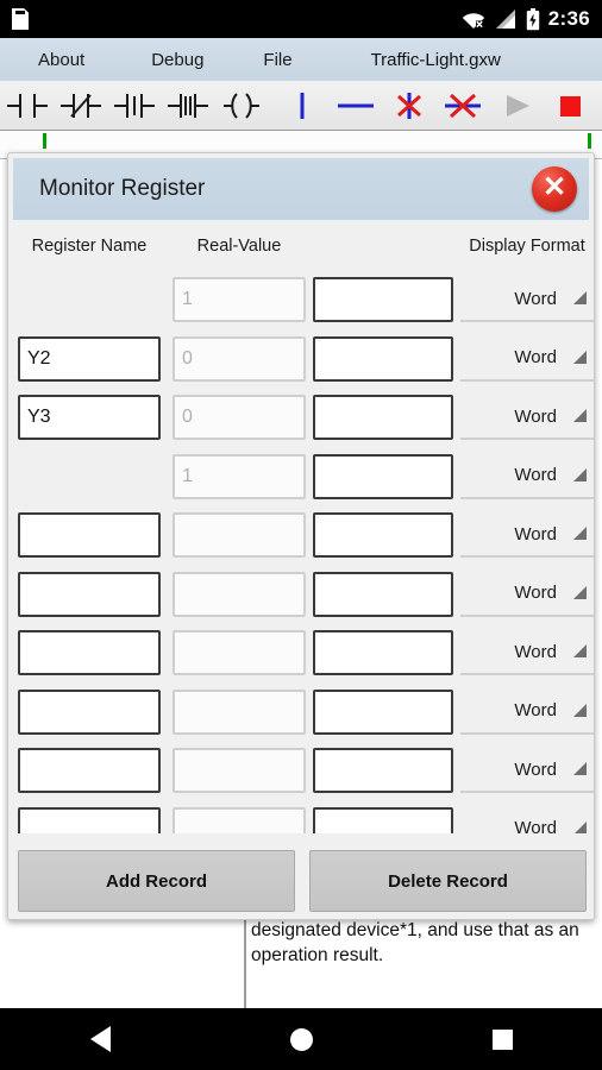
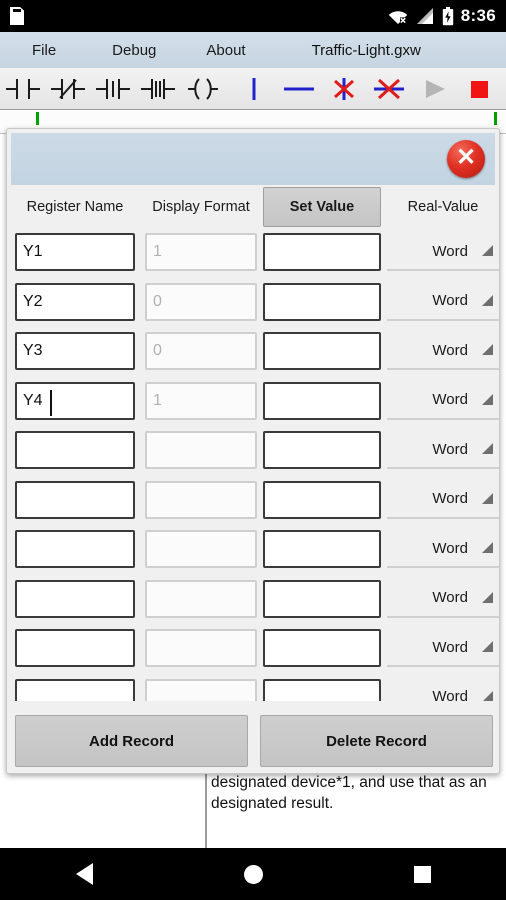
- 2:36
+ 8:36
- About
+ File
  Debug
- File
+ About
  Traffic-Light.gxw
- designated device*1, and use that as an operation result.
+ designated device*1, and use that as an designated result.
- Monitor Register
  ✕
  Register Name
- Real-Value
+ Display Format
+ Set Value
- Display Format
+ Real-Value
+ Y1
  1
  Word
  Y2
  0
  Word
  Y3
  0
  Word
+ Y4
  1
  Word
  Word
  Word
  Word
  Word
  Word
  Word
  Add Record
  Delete Record
